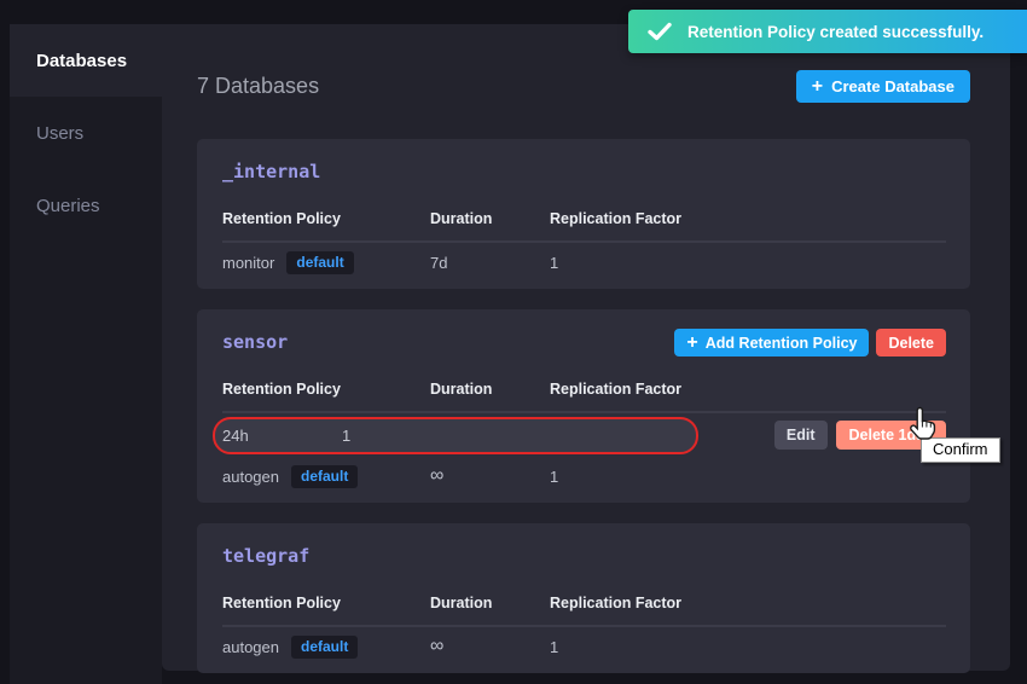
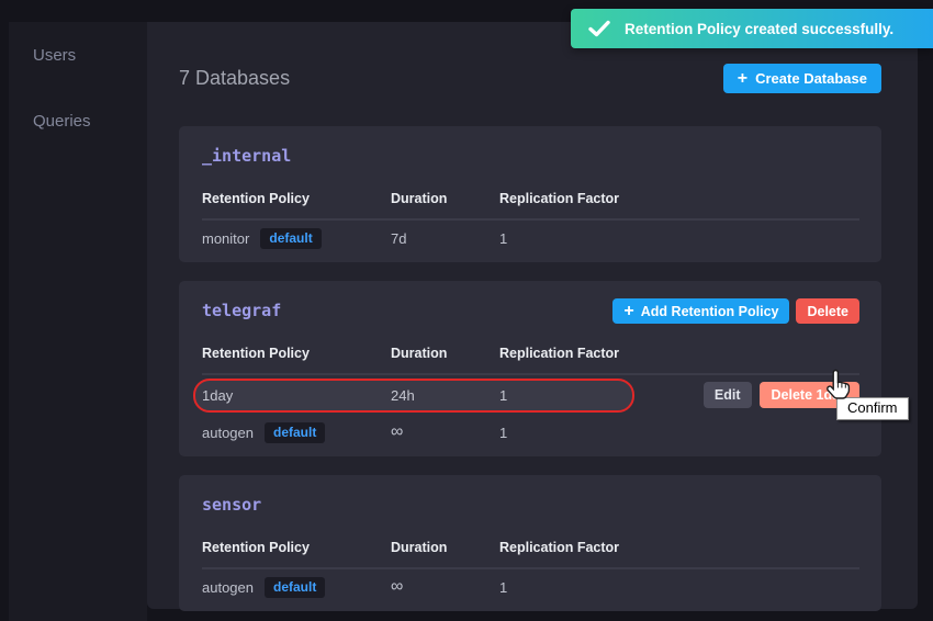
- Databases
  Users
  Queries
  7 Databases
  +
  Create Database
  _internal
  Retention Policy
  Duration
  Replication Factor
  monitor
  default
  7d
  1
- sensor
+ telegraf
  +
  Add Retention Policy
  Delete
  Retention Policy
  Duration
  Replication Factor
+ 1day
  24h
  1
  Edit
  Delete 1d
  autogen
  default
  ∞
  1
- telegraf
+ sensor
  Retention Policy
  Duration
  Replication Factor
  autogen
  default
  ∞
  1
  Retention Policy created successfully.
  Confirm
